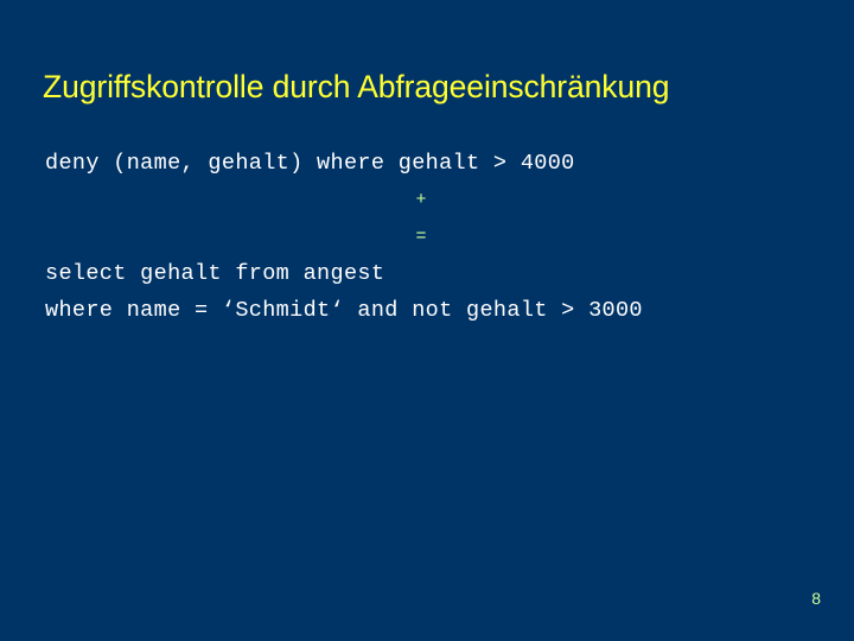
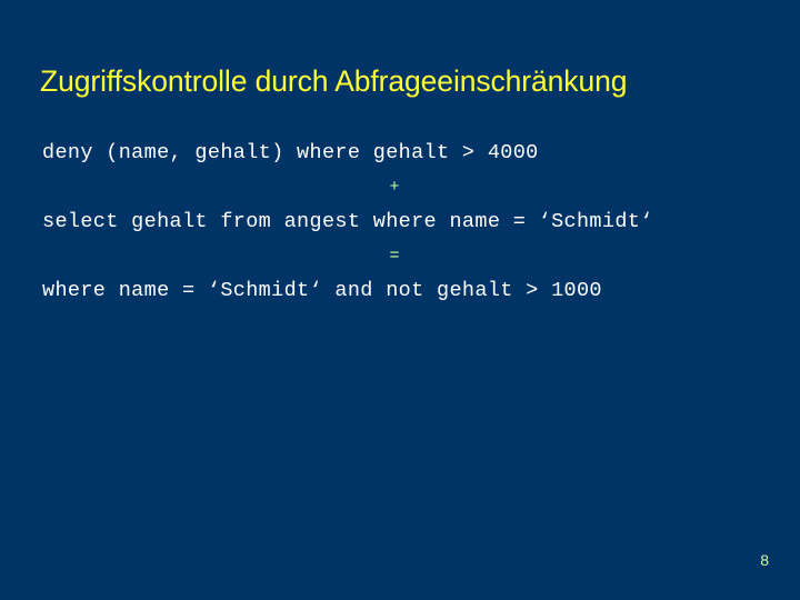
  Zugriffskontrolle durch Abfrageeinschränkung
  deny (name, gehalt) where gehalt > 4000
  +
+ select gehalt from angest where name = ‘Schmidt‘
  =
- select gehalt from angest
- where name = ‘Schmidt‘ and not gehalt > 3000
+ where name = ‘Schmidt‘ and not gehalt > 1000
  8
